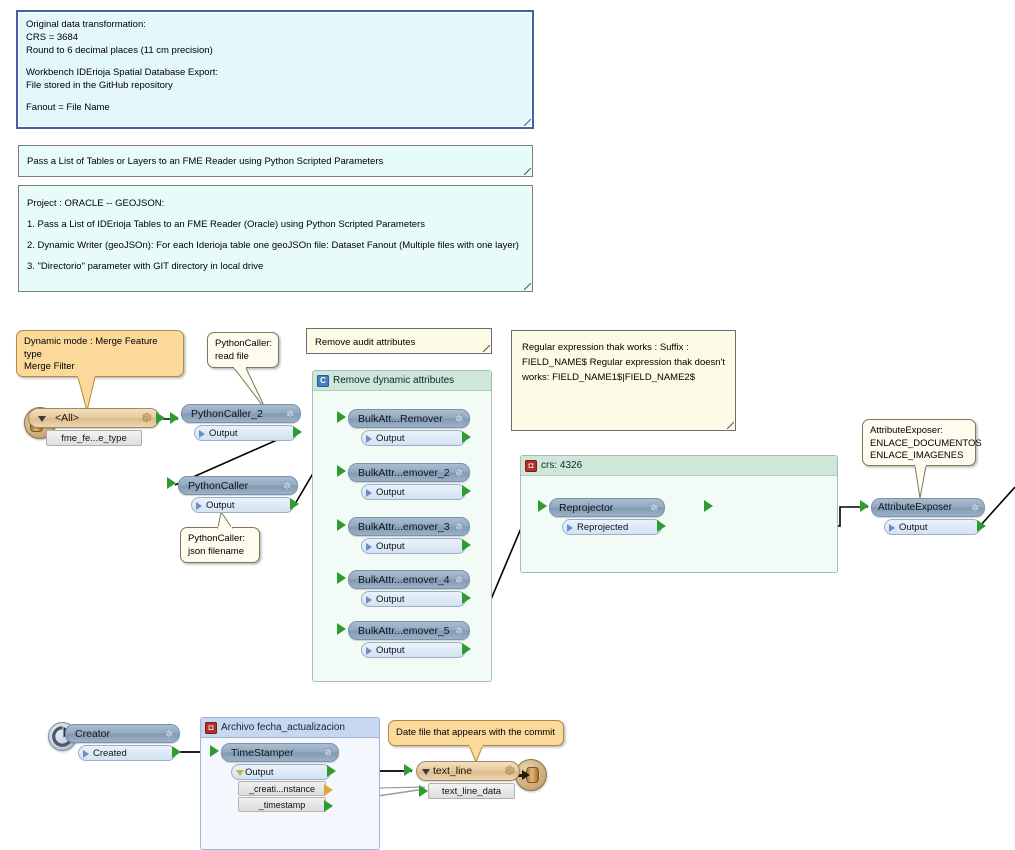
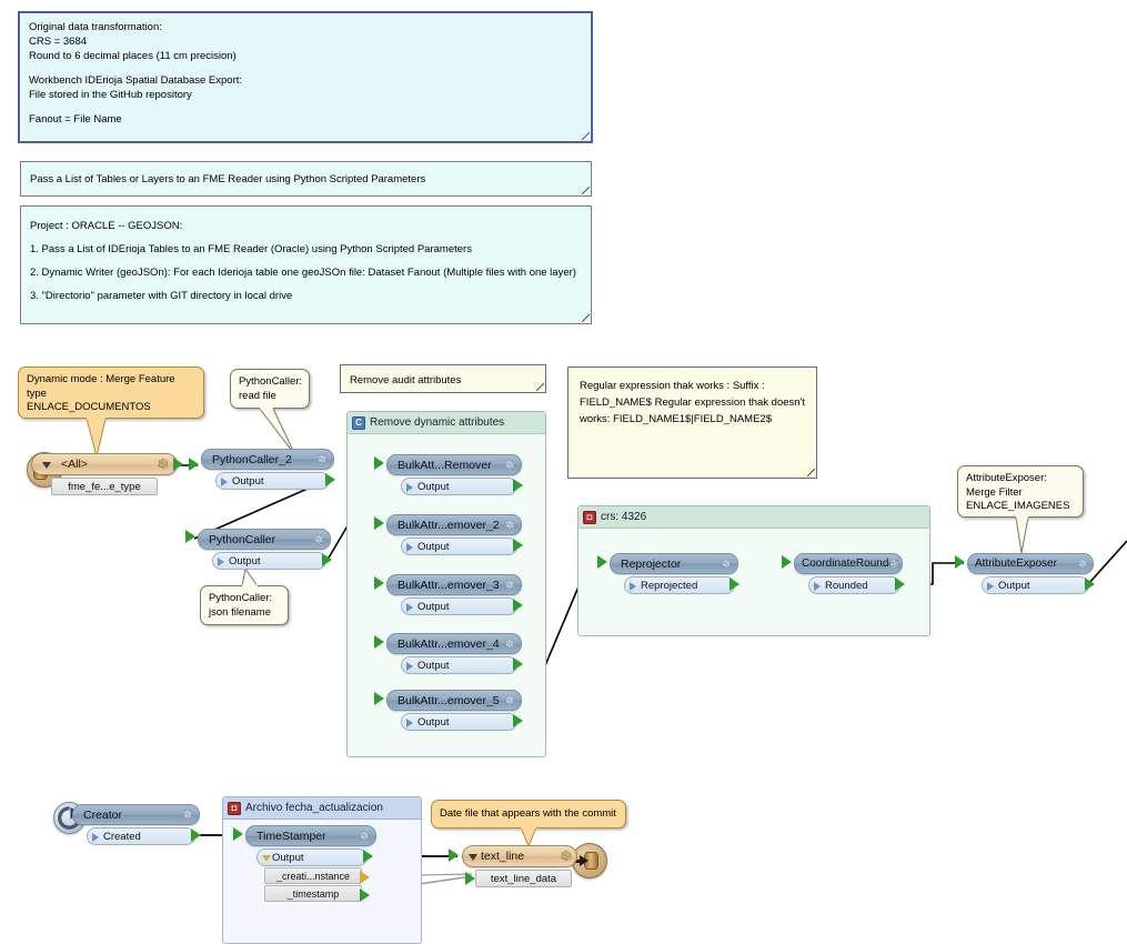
  Original data transformation:
  CRS = 3684
  Round to 6 decimal places (11 cm precision)
  Workbench IDErioja Spatial Database Export:
  File stored in the GitHub repository
  Fanout = File Name
  Pass a List of Tables or Layers to an FME Reader using Python Scripted Parameters
  Project : ORACLE -- GEOJSON:
  1. Pass a List of IDErioja Tables to an FME Reader (Oracle) using Python Scripted Parameters
  2. Dynamic Writer (geoJSOn): For each Iderioja table one geoJSOn file: Dataset Fanout (Multiple files with one layer)
  3. "Directorio" parameter with GIT directory in local drive
  Remove audit attributes
  Regular expression thak works : Suffix : FIELD_NAME$ Regular expression thak doesn't works: FIELD_NAME1$|FIELD_NAME2$
  C
  Remove dynamic attributes
  ◘
  crs: 4326
  ◘
  Archivo fecha_actualizacion
  Dynamic mode : Merge Feature
  type
- Merge Filter
+ ENLACE_DOCUMENTOS
  PythonCaller:
  read file
  PythonCaller:
  json filename
  AttributeExposer:
- ENLACE_DOCUMENTOS
+ Merge Filter
  ENLACE_IMAGENES
  Date file that appears with the commit
  <All>
  fme_fe...e_type
  PythonCaller_2
  Output
  PythonCaller
  Output
  BulkAtt...Remover
  Output
  BulkAttr...emover_2
  Output
  BulkAttr...emover_3
  Output
  BulkAttr...emover_4
  Output
  BulkAttr...emover_5
  Output
  Reprojector
  Reprojected
+ CoordinateRounder
+ Rounded
  AttributeExposer
  Output
  Creator
  Created
  TimeStamper
  Output
  _creati...nstance
  _timestamp
  text_line
  text_line_data
